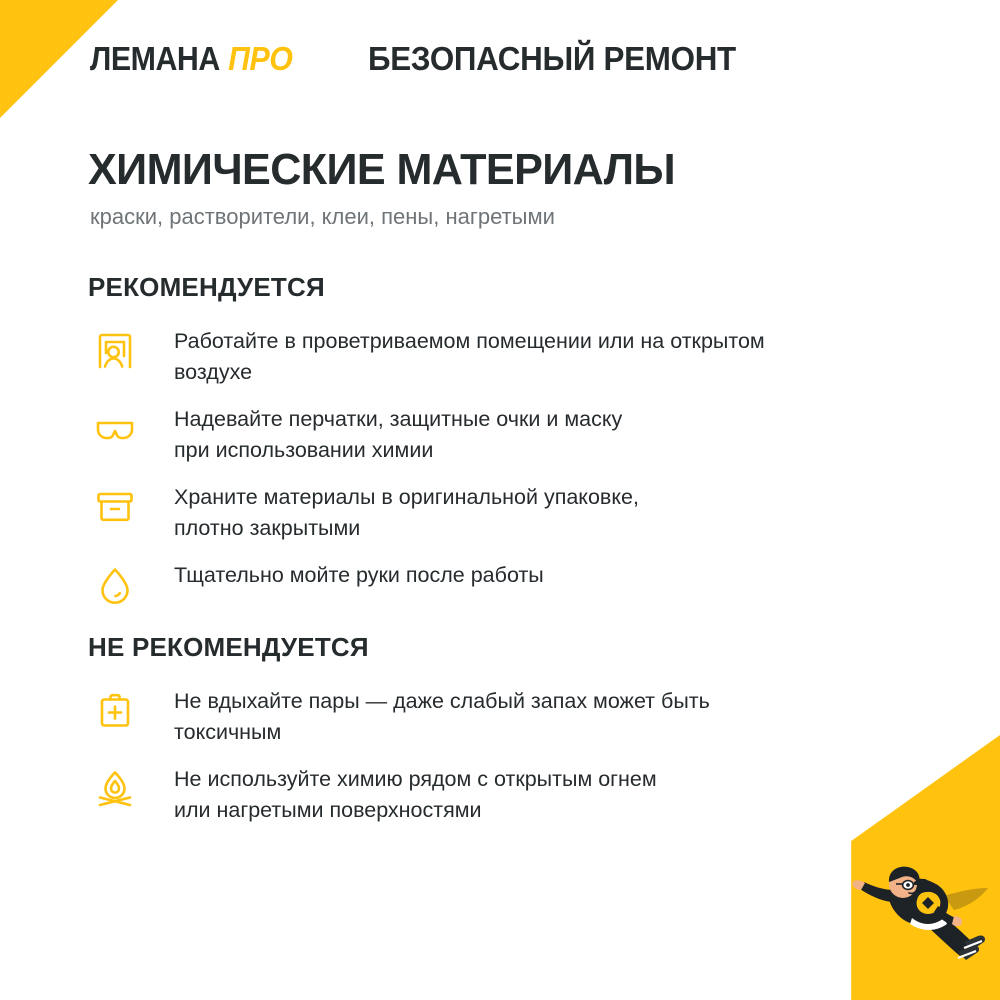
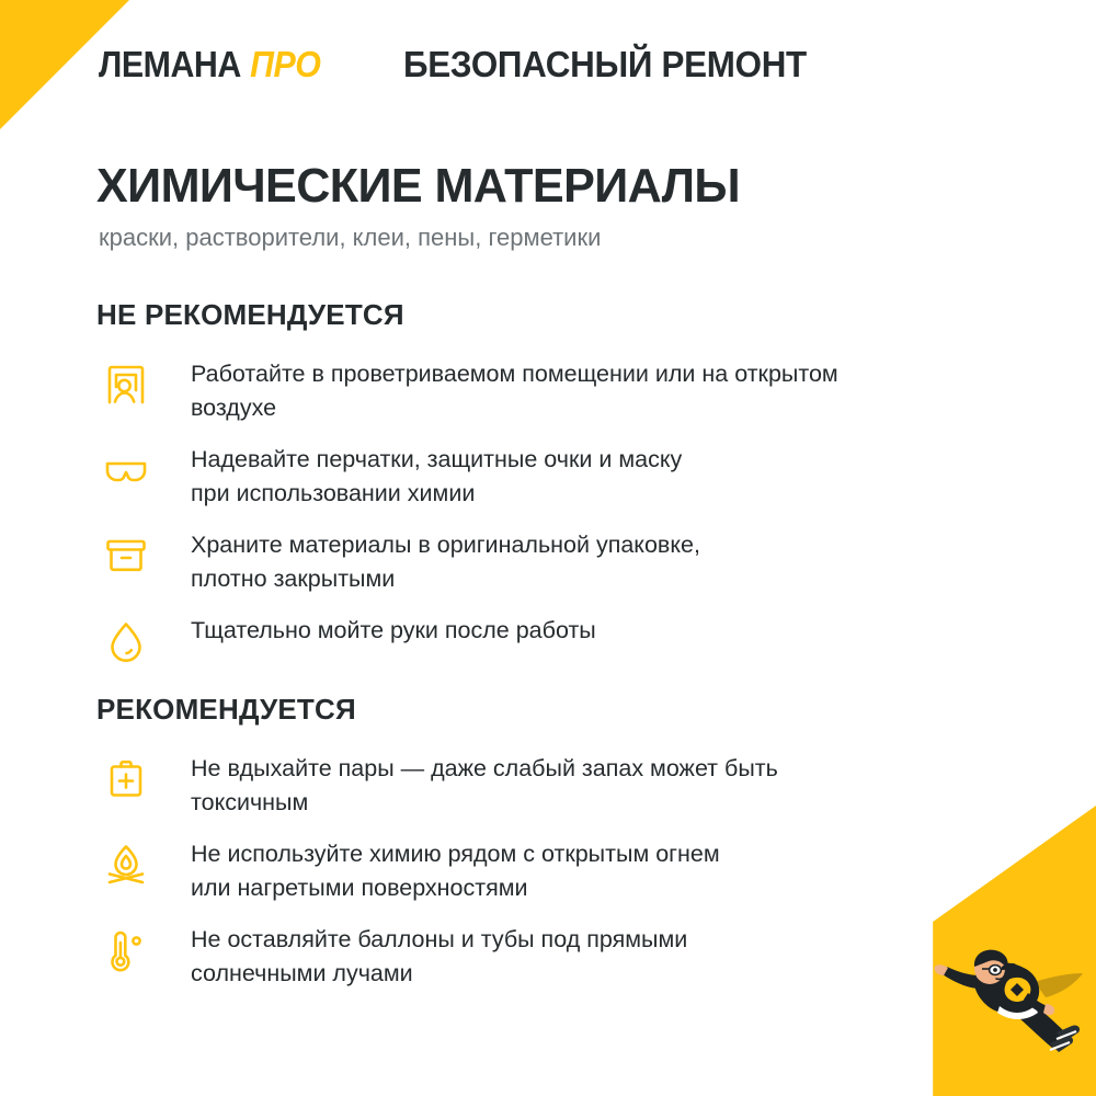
  ЛЕМАНА ПРО
  БЕЗОПАСНЫЙ РЕМОНТ
  ХИМИЧЕСКИЕ МАТЕРИАЛЫ
- краски, растворители, клеи, пены, нагретыми
+ краски, растворители, клеи, пены, герметики
- РЕКОМЕНДУЕТСЯ
+ НЕ РЕКОМЕНДУЕТСЯ
  Работайте в проветриваемом помещении или на открытом
  воздухе
  Надевайте перчатки, защитные очки и маску
  при использовании химии
  Храните материалы в оригинальной упаковке,
  плотно закрытыми
  Тщательно мойте руки после работы
- НЕ РЕКОМЕНДУЕТСЯ
+ РЕКОМЕНДУЕТСЯ
  Не вдыхайте пары — даже слабый запах может быть
  токсичным
  Не используйте химию рядом с открытым огнем
  или нагретыми поверхностями
+ Не оставляйте баллоны и тубы под прямыми
+ солнечными лучами
